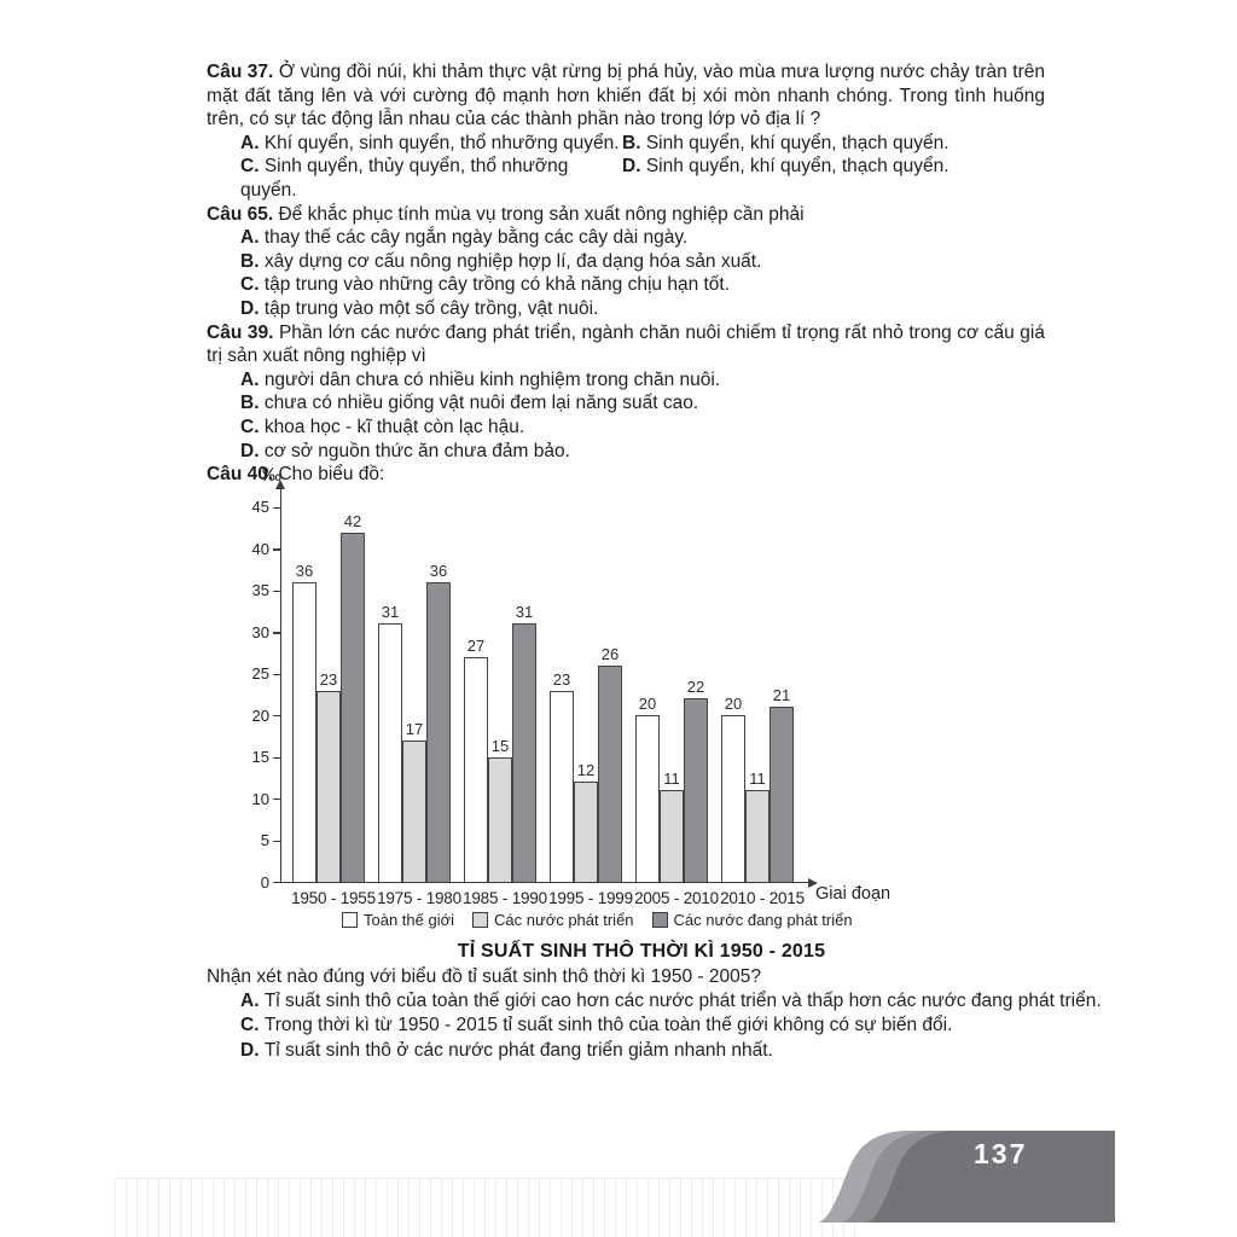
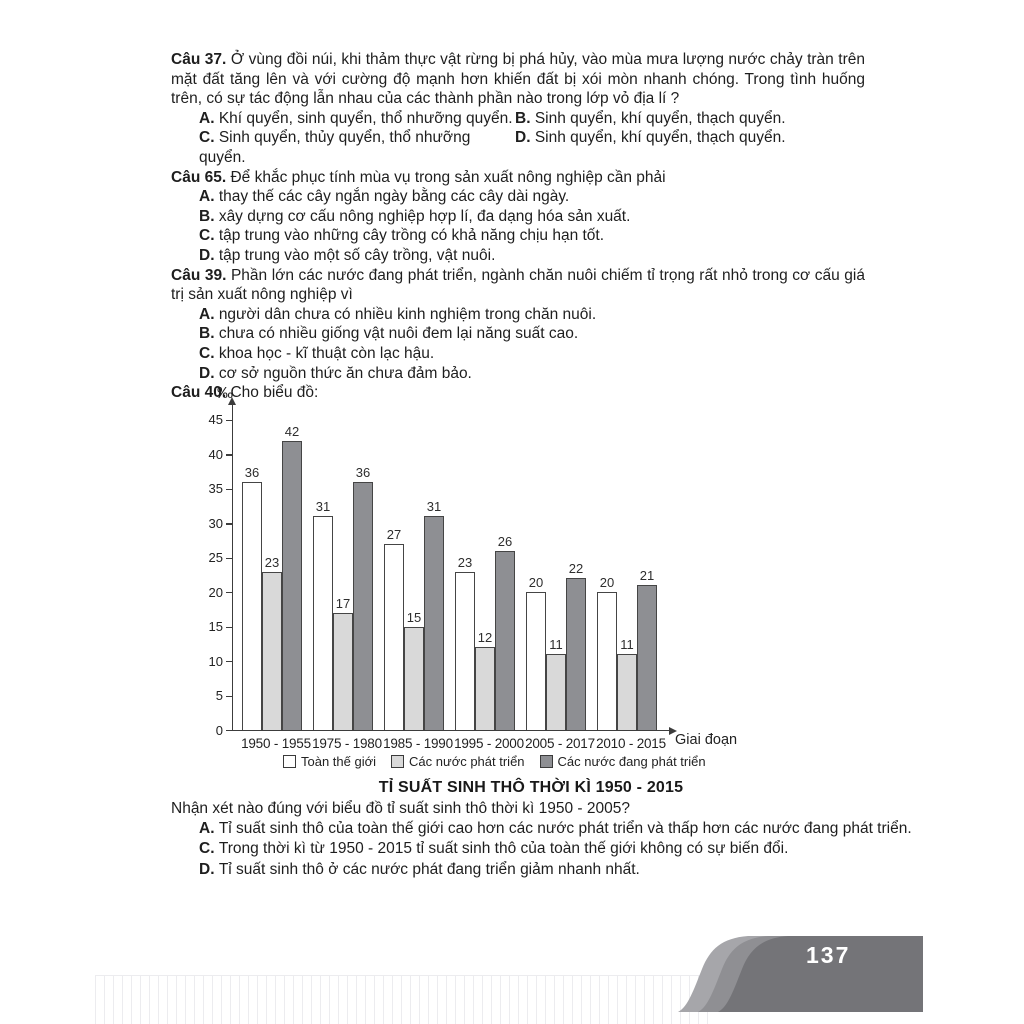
  Câu 37. Ở vùng đồi núi, khi thảm thực vật rừng bị phá hủy, vào mùa mưa lượng nước chảy tràn trên mặt đất tăng lên và với cường độ mạnh hơn khiến đất bị xói mòn nhanh chóng. Trong tình huống trên, có sự tác động lẫn nhau của các thành phần nào trong lớp vỏ địa lí ?
  A. Khí quyển, sinh quyển, thổ nhưỡng quyển.
  B. Sinh quyển, khí quyển, thạch quyển.
  C. Sinh quyển, thủy quyển, thổ nhưỡng quyển.
  D. Sinh quyển, khí quyển, thạch quyển.
  Câu 65. Để khắc phục tính mùa vụ trong sản xuất nông nghiệp cần phải
  A. thay thế các cây ngắn ngày bằng các cây dài ngày.
  B. xây dựng cơ cấu nông nghiệp hợp lí, đa dạng hóa sản xuất.
  C. tập trung vào những cây trồng có khả năng chịu hạn tốt.
  D. tập trung vào một số cây trồng, vật nuôi.
  Câu 39. Phần lớn các nước đang phát triển, ngành chăn nuôi chiếm tỉ trọng rất nhỏ trong cơ cấu giá trị sản xuất nông nghiệp vì
  A. người dân chưa có nhiều kinh nghiệm trong chăn nuôi.
  B. chưa có nhiều giống vật nuôi đem lại năng suất cao.
  C. khoa học - kĩ thuật còn lạc hậu.
  D. cơ sở nguồn thức ăn chưa đảm bảo.
  Câu 40. Cho biểu đồ:
  ‰
  0
  5
  10
  15
  20
  25
  30
  35
  40
  45
  36
  31
  27
  23
  20
  20
  23
  17
  15
  12
  11
  11
  42
  36
  31
  26
  22
  21
  1950 - 1955
  1975 - 1980
  1985 - 1990
- 1995 - 1999
+ 1995 - 2000
- 2005 - 2010
+ 2005 - 2017
  2010 - 2015
  Giai đoạn
  Toàn thế giới
  Các nước phát triển
  Các nước đang phát triển
  TỈ SUẤT SINH THÔ THỜI KÌ 1950 - 2015
  Nhận xét nào đúng với biểu đồ tỉ suất sinh thô thời kì 1950 - 2005?
  A. Tỉ suất sinh thô của toàn thế giới cao hơn các nước phát triển và thấp hơn các nước đang phát triển.
  C. Trong thời kì từ 1950 - 2015 tỉ suất sinh thô của toàn thế giới không có sự biến đổi.
  D. Tỉ suất sinh thô ở các nước phát đang triển giảm nhanh nhất.
  137
